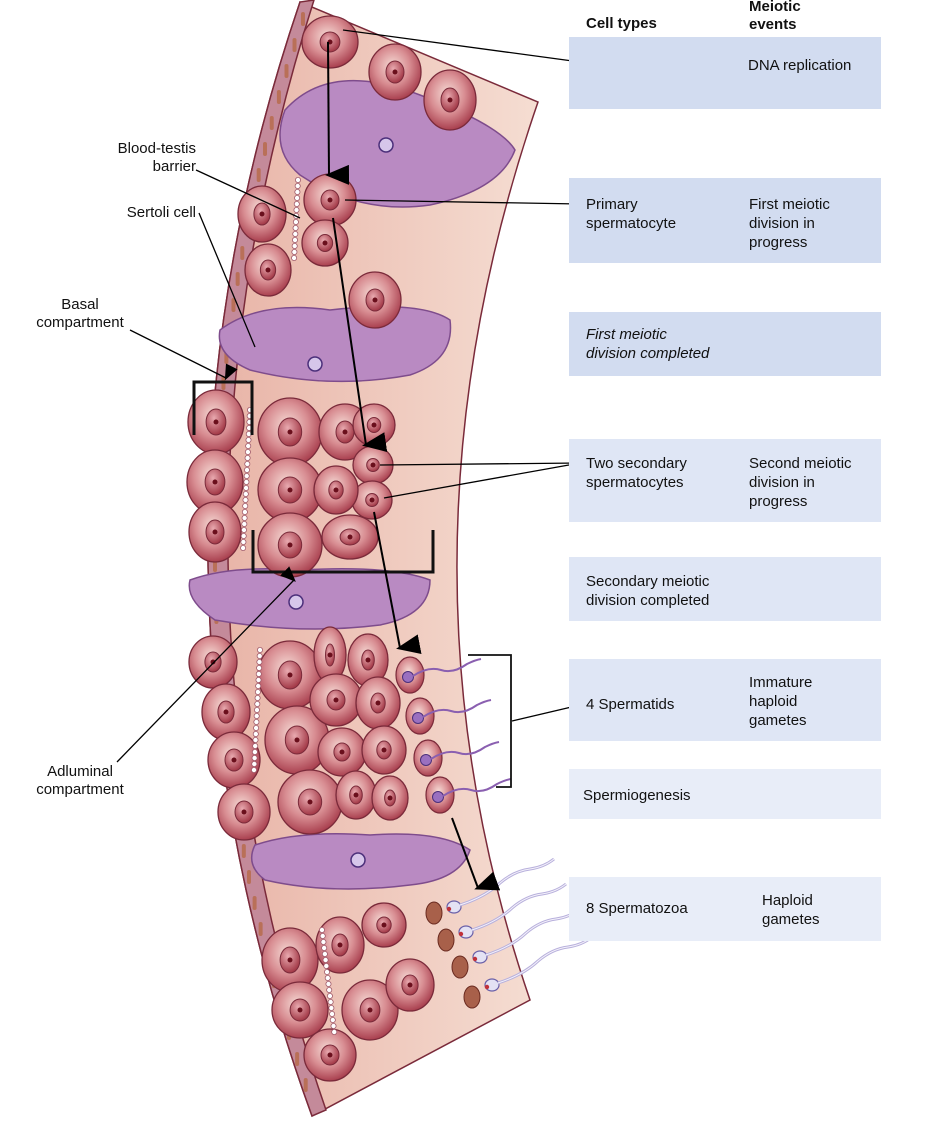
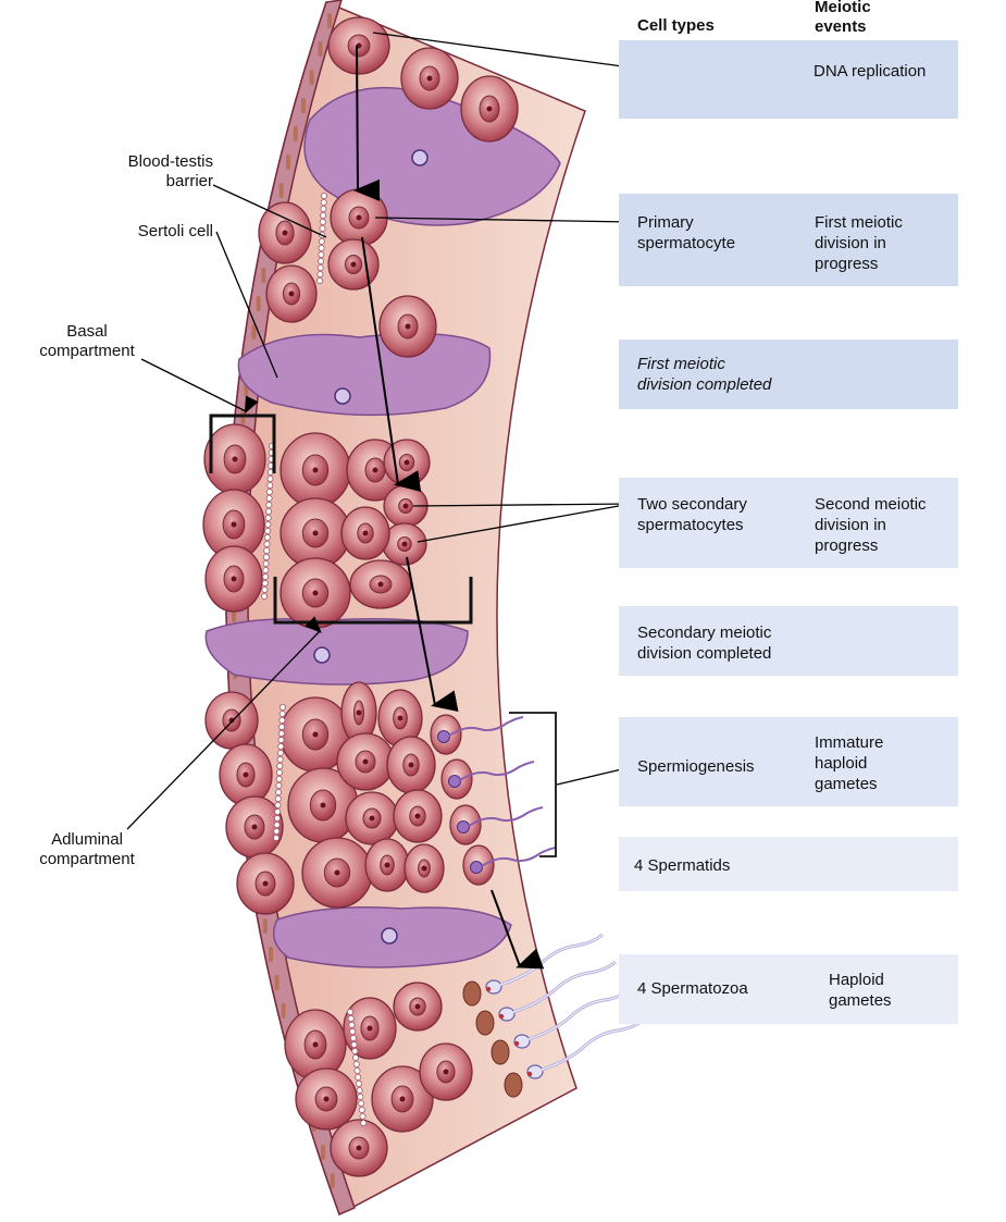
  Cell types
  Meiotic
  events
  DNA replication
  Primary
  spermatocyte
  First meiotic
  division in
  progress
  First meiotic
  division completed
  Two secondary
  spermatocytes
  Second meiotic
  division in
  progress
  Secondary meiotic
  division completed
- 4 Spermatids
+ Spermiogenesis
  Immature
  haploid
  gametes
- Spermiogenesis
+ 4 Spermatids
- 8 Spermatozoa
+ 4 Spermatozoa
  Haploid
  gametes
  Blood-testis
  barrier
  Sertoli cell
  Basal
  compartment
  Adluminal
  compartment
